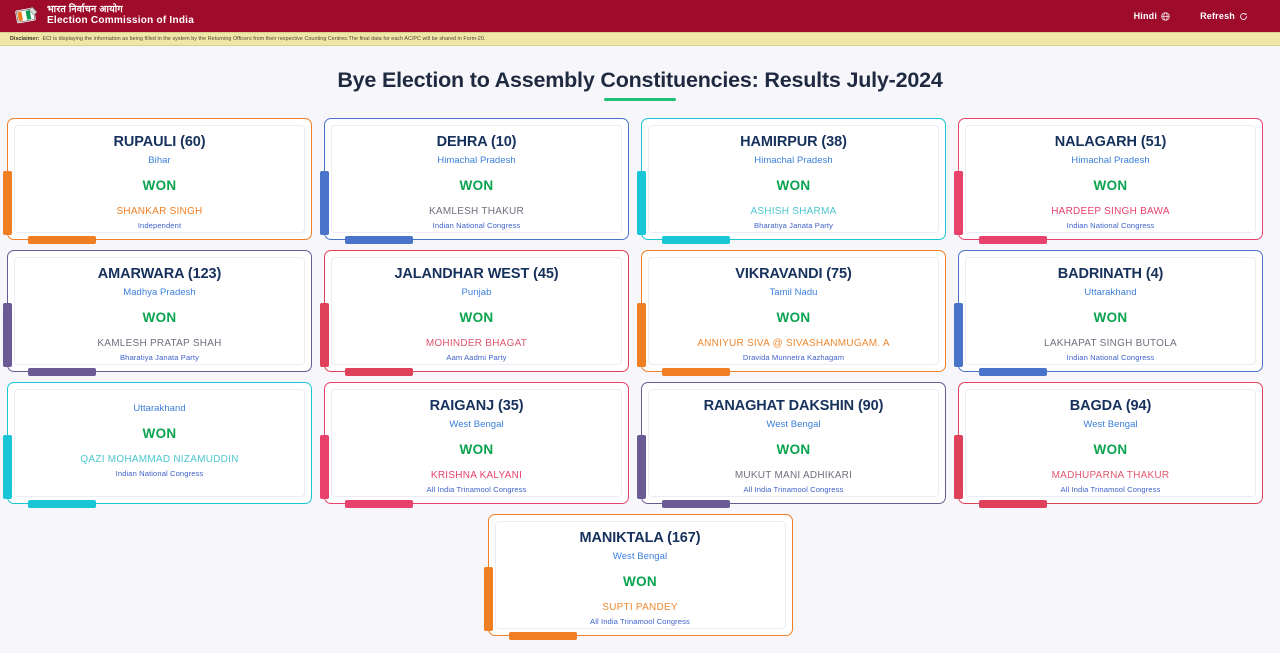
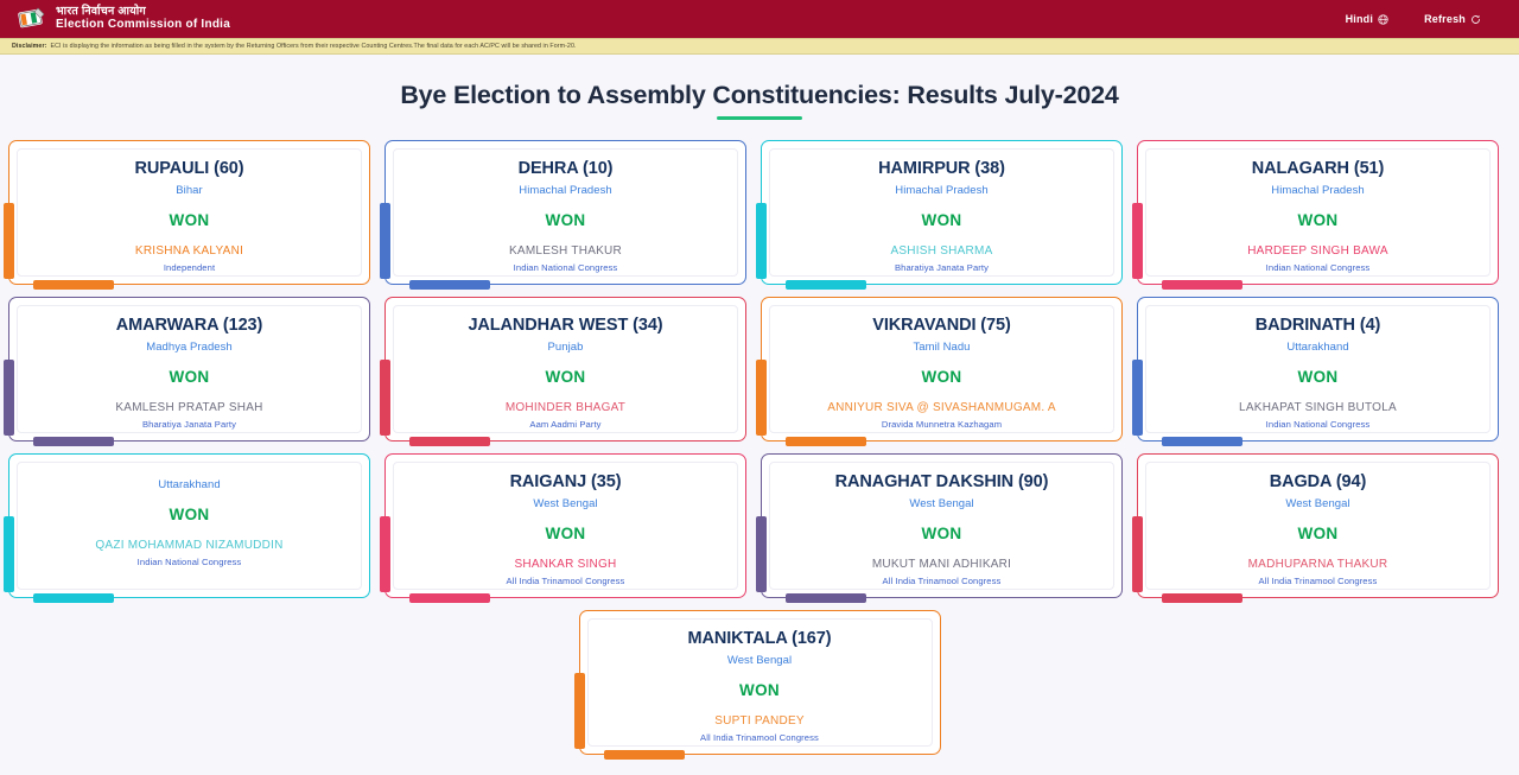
  भारत निर्वाचन आयोग
  Election Commission of India
  Hindi
  Refresh
  Bye Election to Assembly Constituencies: Results July-2024
  RUPAULI (60)
  Bihar
  WON
- SHANKAR SINGH
+ KRISHNA KALYANI
  Independent
  DEHRA (10)
  Himachal Pradesh
  WON
  KAMLESH THAKUR
  Indian National Congress
  HAMIRPUR (38)
  Himachal Pradesh
  WON
  ASHISH SHARMA
  Bharatiya Janata Party
  NALAGARH (51)
  Himachal Pradesh
  WON
  HARDEEP SINGH BAWA
  Indian National Congress
  AMARWARA (123)
  Madhya Pradesh
  WON
  KAMLESH PRATAP SHAH
  Bharatiya Janata Party
- JALANDHAR WEST (45)
+ JALANDHAR WEST (34)
  Punjab
  WON
  MOHINDER BHAGAT
  Aam Aadmi Party
  VIKRAVANDI (75)
  Tamil Nadu
  WON
  ANNIYUR SIVA @ SIVASHANMUGAM. A
  Dravida Munnetra Kazhagam
  BADRINATH (4)
  Uttarakhand
  WON
  LAKHAPAT SINGH BUTOLA
  Indian National Congress
  Uttarakhand
  WON
  QAZI MOHAMMAD NIZAMUDDIN
  Indian National Congress
  RAIGANJ (35)
  West Bengal
  WON
- KRISHNA KALYANI
+ SHANKAR SINGH
  All India Trinamool Congress
  RANAGHAT DAKSHIN (90)
  West Bengal
  WON
  MUKUT MANI ADHIKARI
  All India Trinamool Congress
  BAGDA (94)
  West Bengal
  WON
  MADHUPARNA THAKUR
  All India Trinamool Congress
  MANIKTALA (167)
  West Bengal
  WON
  SUPTI PANDEY
  All India Trinamool Congress
